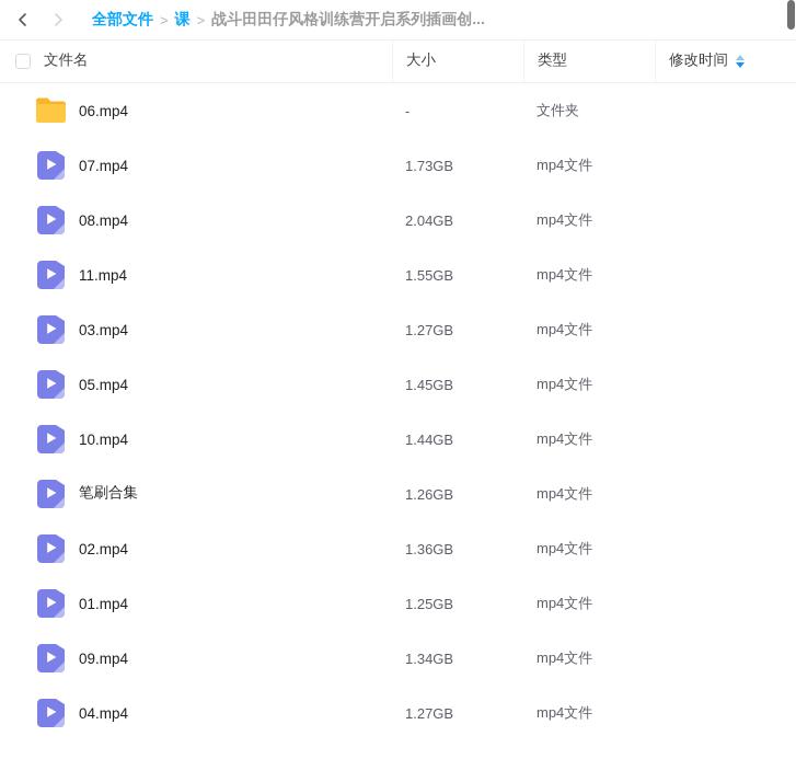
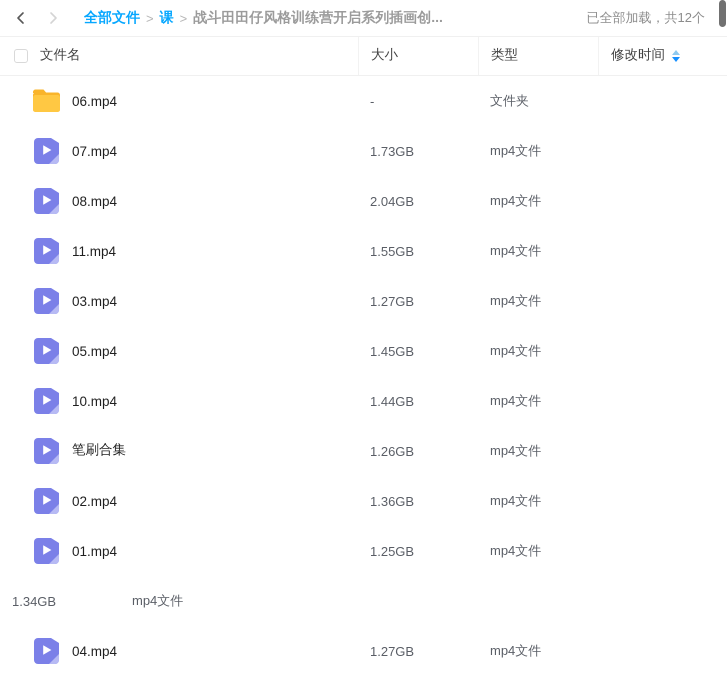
  全部文件
  >
  课
  >
  战斗田田仔风格训练营开启系列插画创...
+ 已全部加载，共12个
  文件名
  大小
  类型
  修改时间
  06.mp4
  -
  文件夹
  07.mp4
  1.73GB
  mp4文件
  08.mp4
  2.04GB
  mp4文件
  11.mp4
  1.55GB
  mp4文件
  03.mp4
  1.27GB
  mp4文件
  05.mp4
  1.45GB
  mp4文件
  10.mp4
  1.44GB
  mp4文件
  笔刷合集
  1.26GB
  mp4文件
  02.mp4
  1.36GB
  mp4文件
  01.mp4
  1.25GB
  mp4文件
- 09.mp4
  1.34GB
  mp4文件
  04.mp4
  1.27GB
  mp4文件
